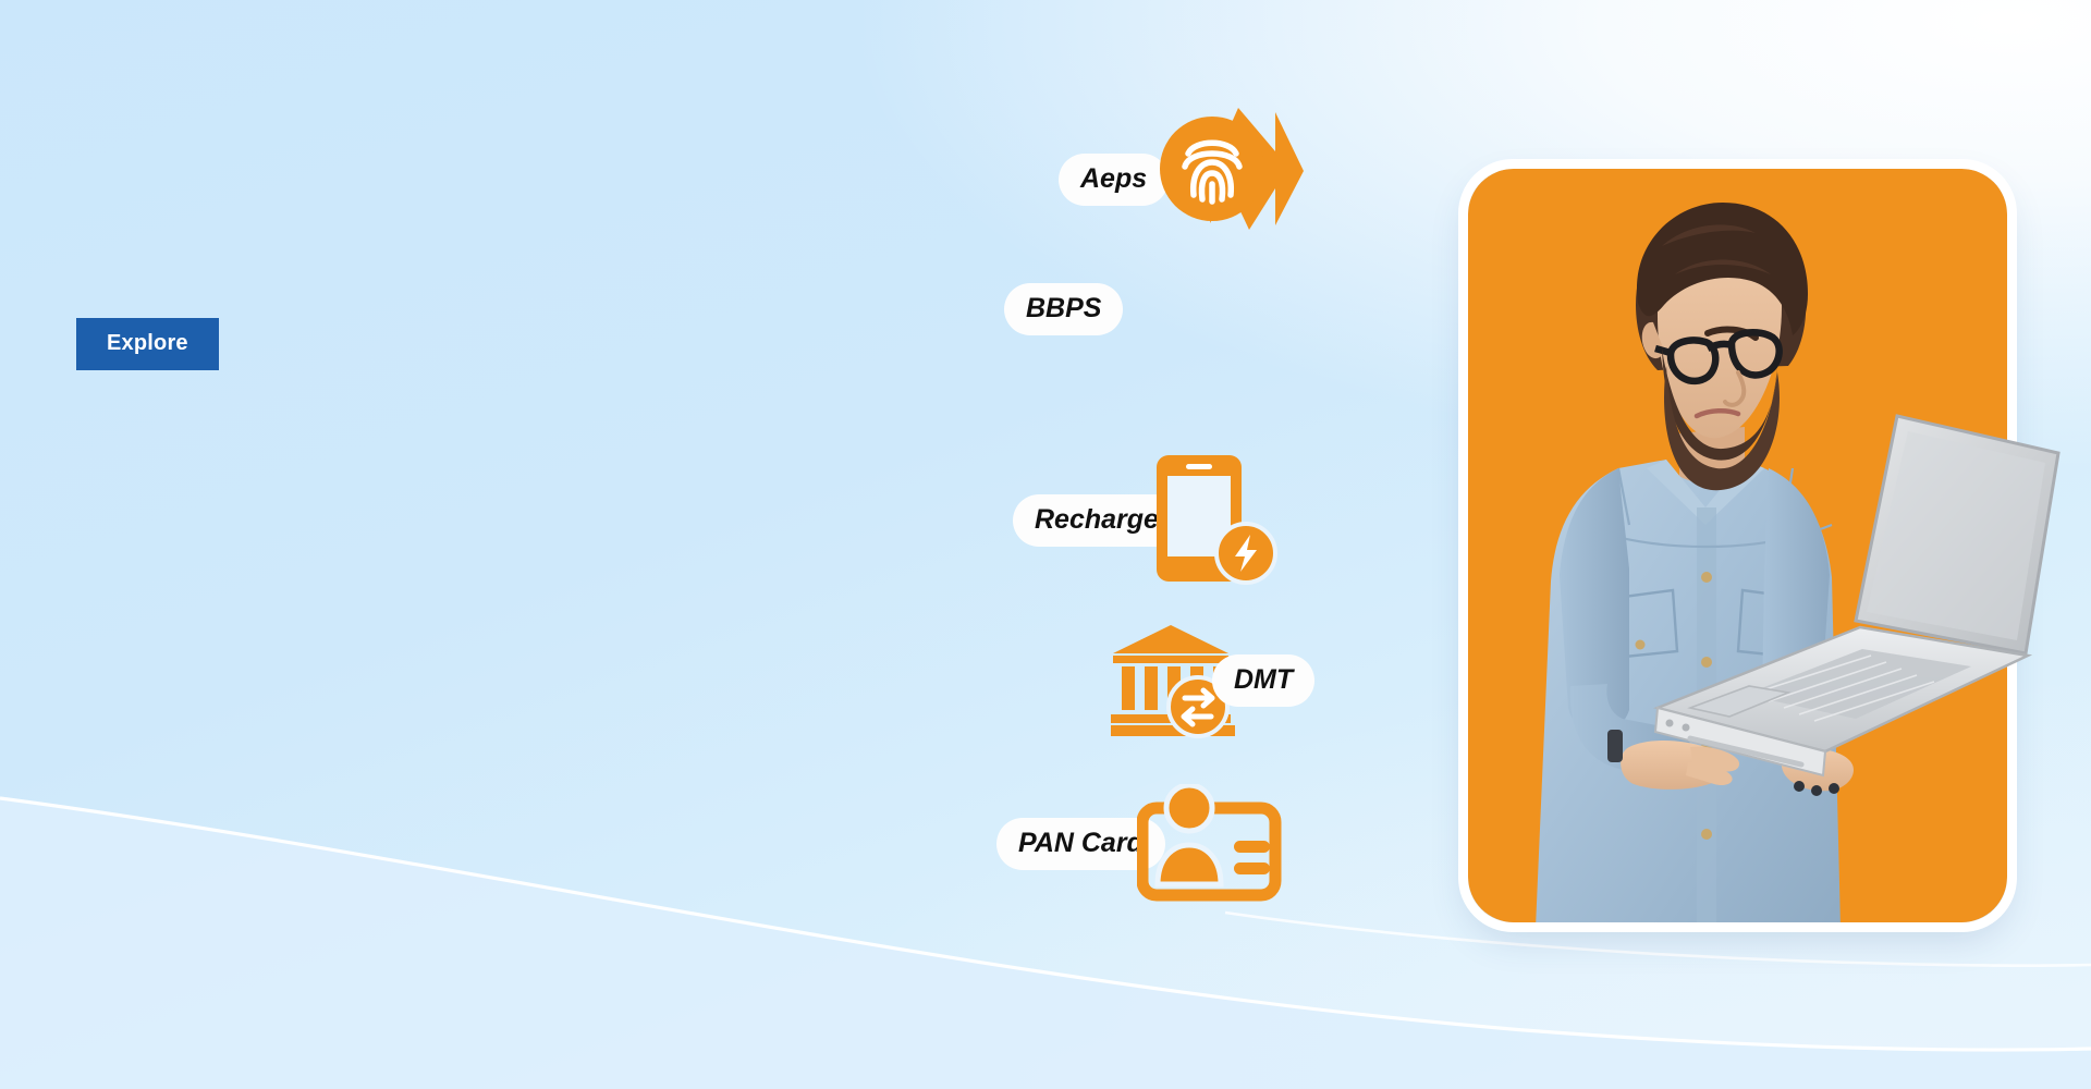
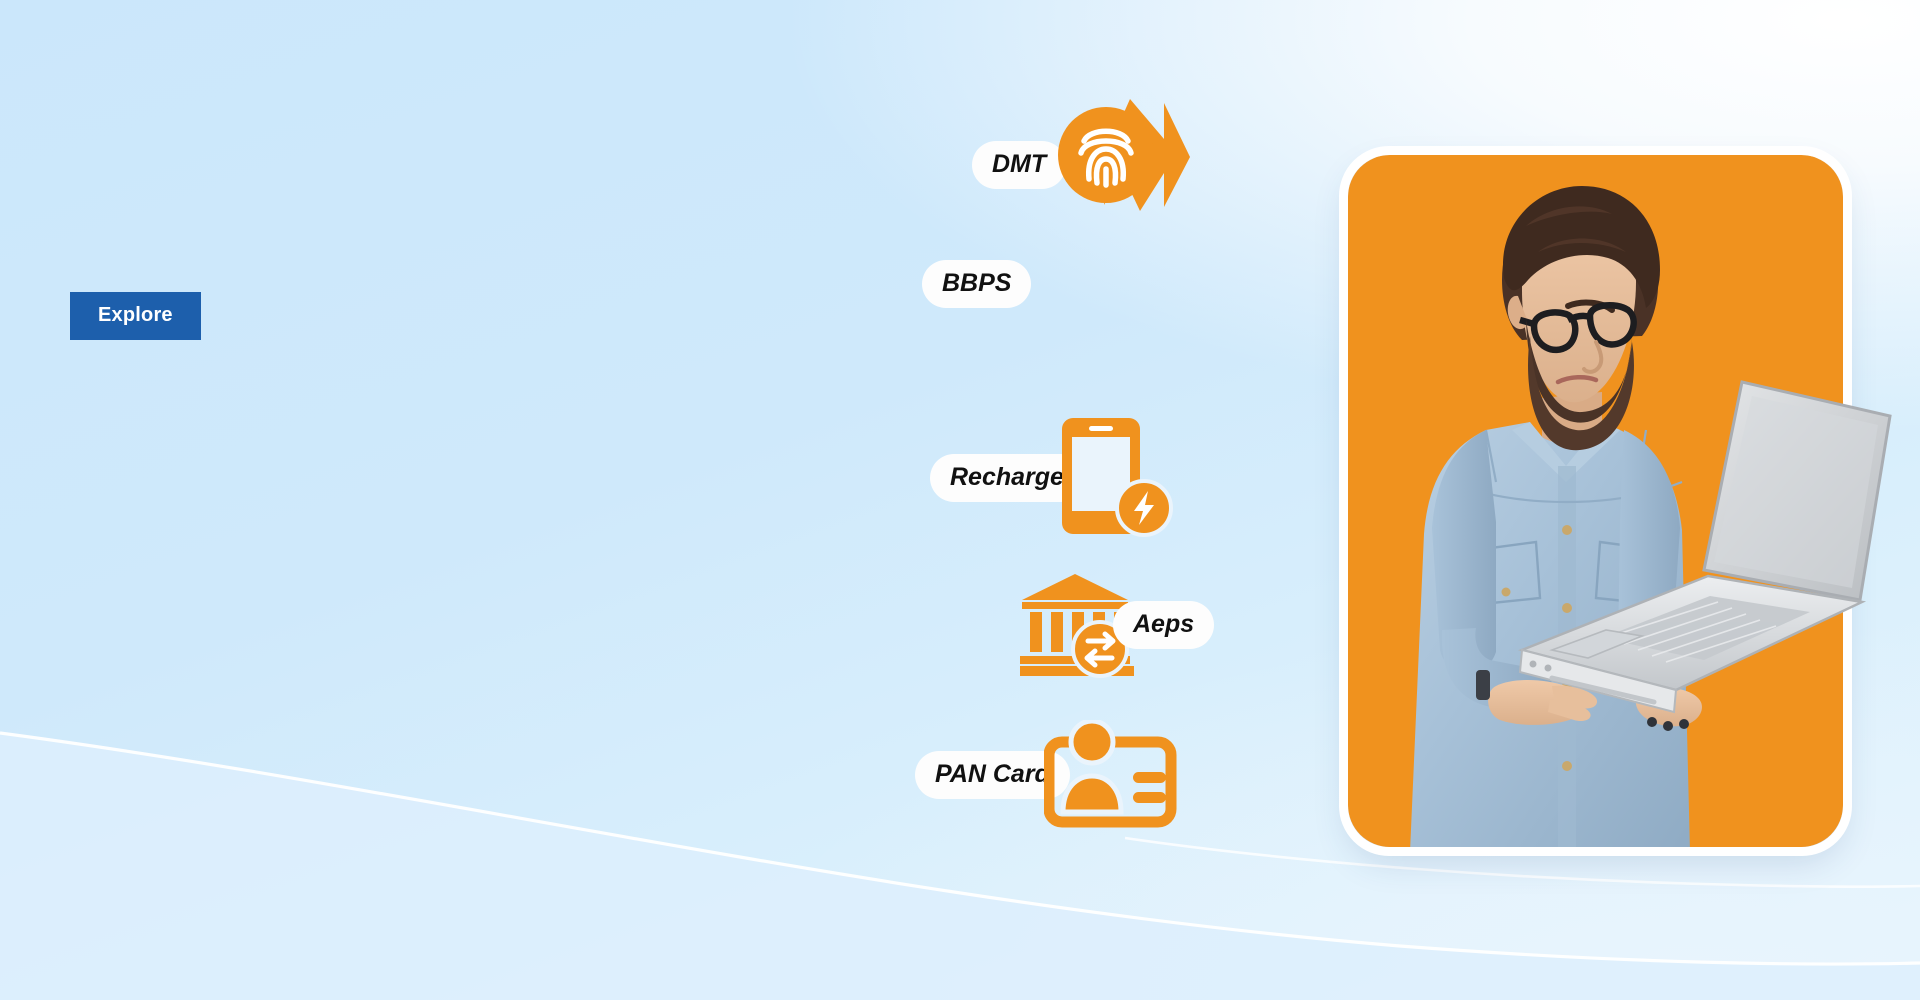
  Explore
- Aeps
+ DMT
  BBPS
  Recharge
- DMT
+ Aeps
  PAN Card
